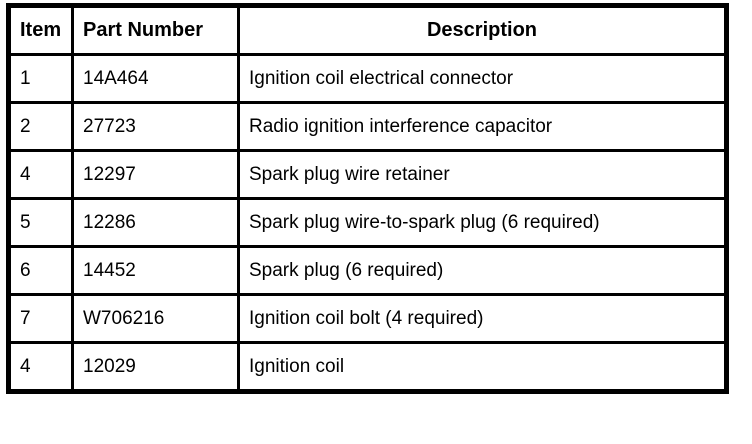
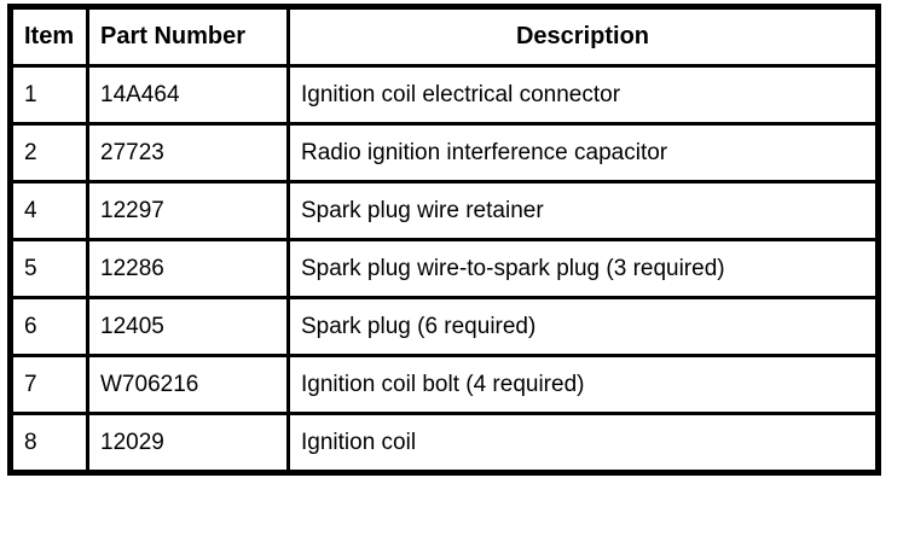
  Item	Part Number	Description
  1	14A464	Ignition coil electrical connector
  2	27723	Radio ignition interference capacitor
  4	12297	Spark plug wire retainer
- 5	12286	Spark plug wire-to-spark plug (6 required)
+ 5	12286	Spark plug wire-to-spark plug (3 required)
- 6	14452	Spark plug (6 required)
+ 6	12405	Spark plug (6 required)
  7	W706216	Ignition coil bolt (4 required)
- 4	12029	Ignition coil
+ 8	12029	Ignition coil
